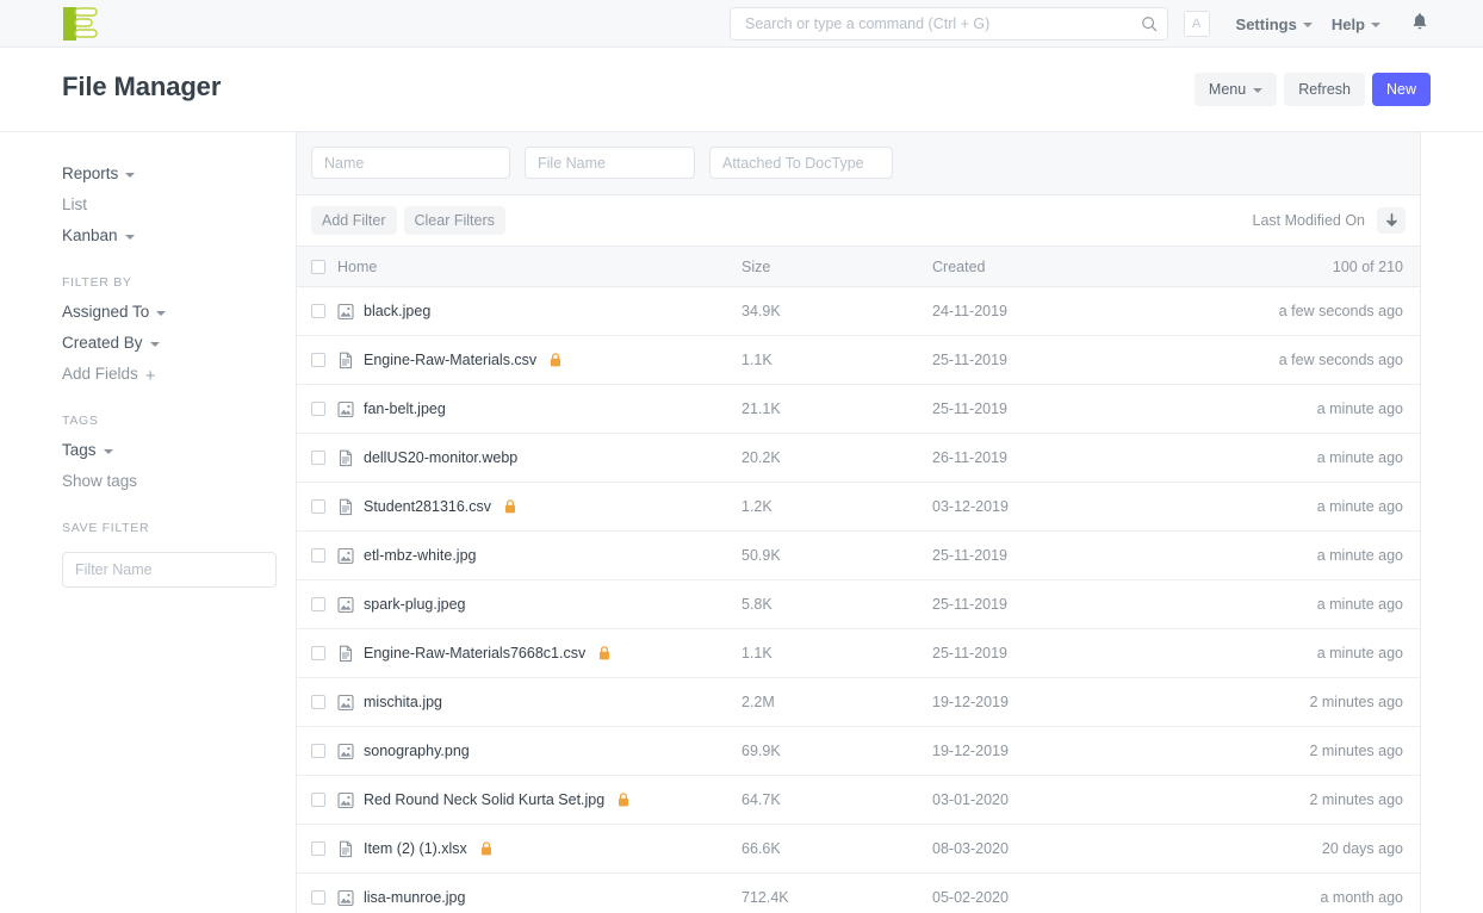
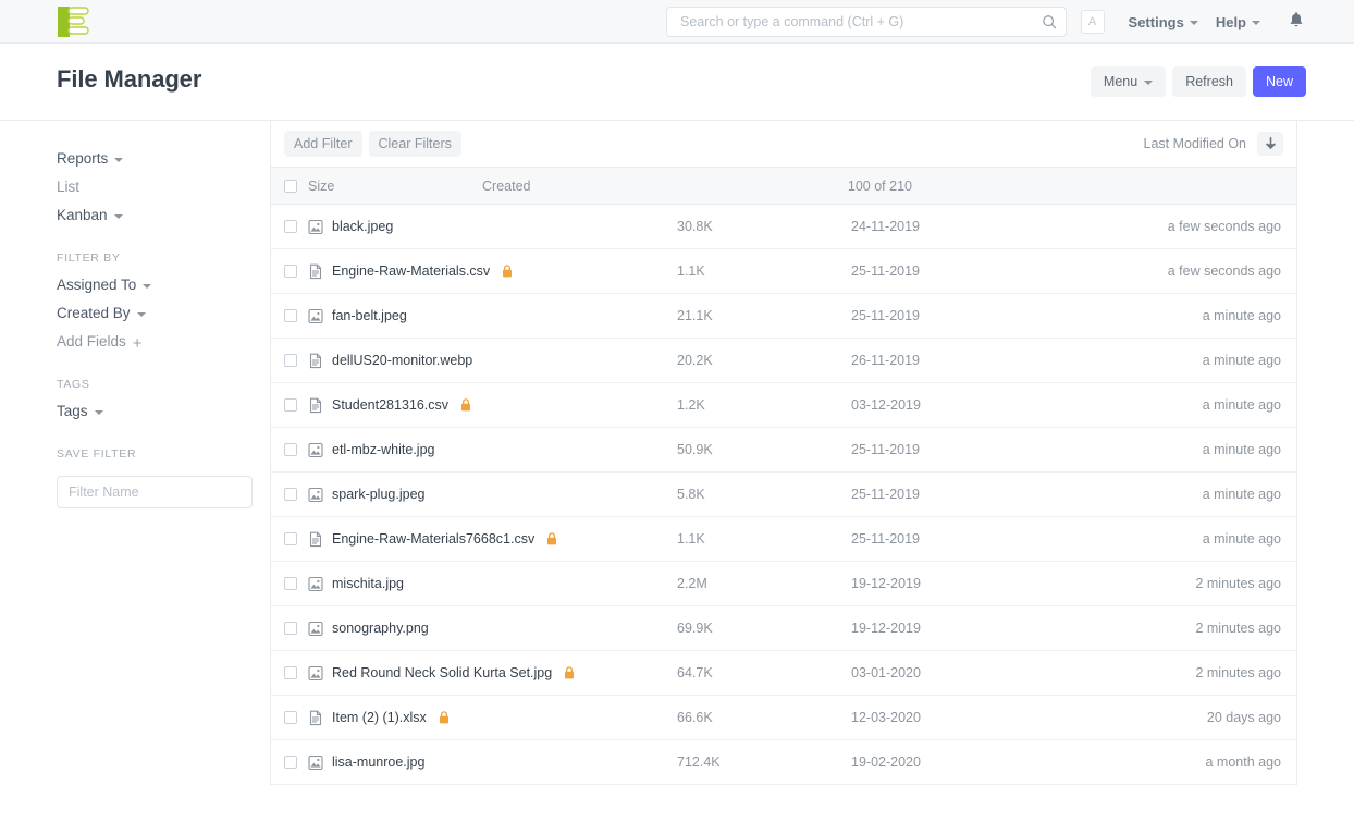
  Search or type a command (Ctrl + G)
  A
  Settings
  Help
  File Manager
  Menu
  Refresh
  New
  Reports
  List
  Kanban
  FILTER BY
  Assigned To
  Created By
  Add Fields
  +
  TAGS
  Tags
- Show tags
  SAVE FILTER
  Filter Name
- Name
- File Name
- Attached To DocType
  Add Filter
  Clear Filters
  Last Modified On
- Home
  Size
  Created
  100 of 210
  black.jpeg
- 34.9K
+ 30.8K
  24-11-2019
  a few seconds ago
  Engine-Raw-Materials.csv
  1.1K
  25-11-2019
  a few seconds ago
  fan-belt.jpeg
  21.1K
  25-11-2019
  a minute ago
  dellUS20-monitor.webp
  20.2K
  26-11-2019
  a minute ago
  Student281316.csv
  1.2K
  03-12-2019
  a minute ago
  etl-mbz-white.jpg
  50.9K
  25-11-2019
  a minute ago
  spark-plug.jpeg
  5.8K
  25-11-2019
  a minute ago
  Engine-Raw-Materials7668c1.csv
  1.1K
  25-11-2019
  a minute ago
  mischita.jpg
  2.2M
  19-12-2019
  2 minutes ago
  sonography.png
  69.9K
  19-12-2019
  2 minutes ago
  Red Round Neck Solid Kurta Set.jpg
  64.7K
  03-01-2020
  2 minutes ago
  Item (2) (1).xlsx
  66.6K
- 08-03-2020
+ 12-03-2020
  20 days ago
  lisa-munroe.jpg
  712.4K
- 05-02-2020
+ 19-02-2020
  a month ago
